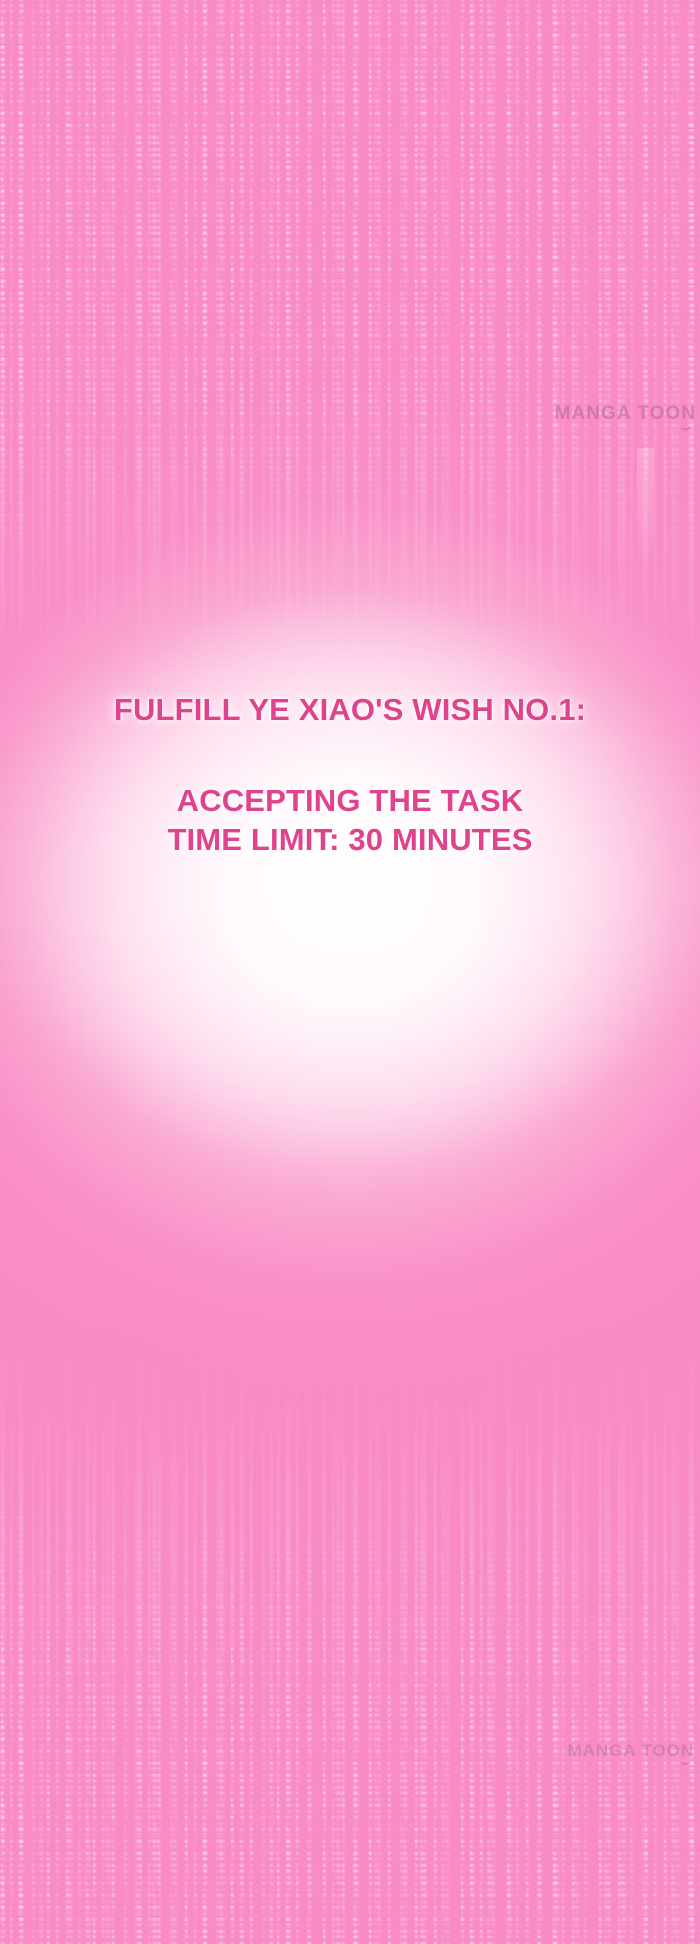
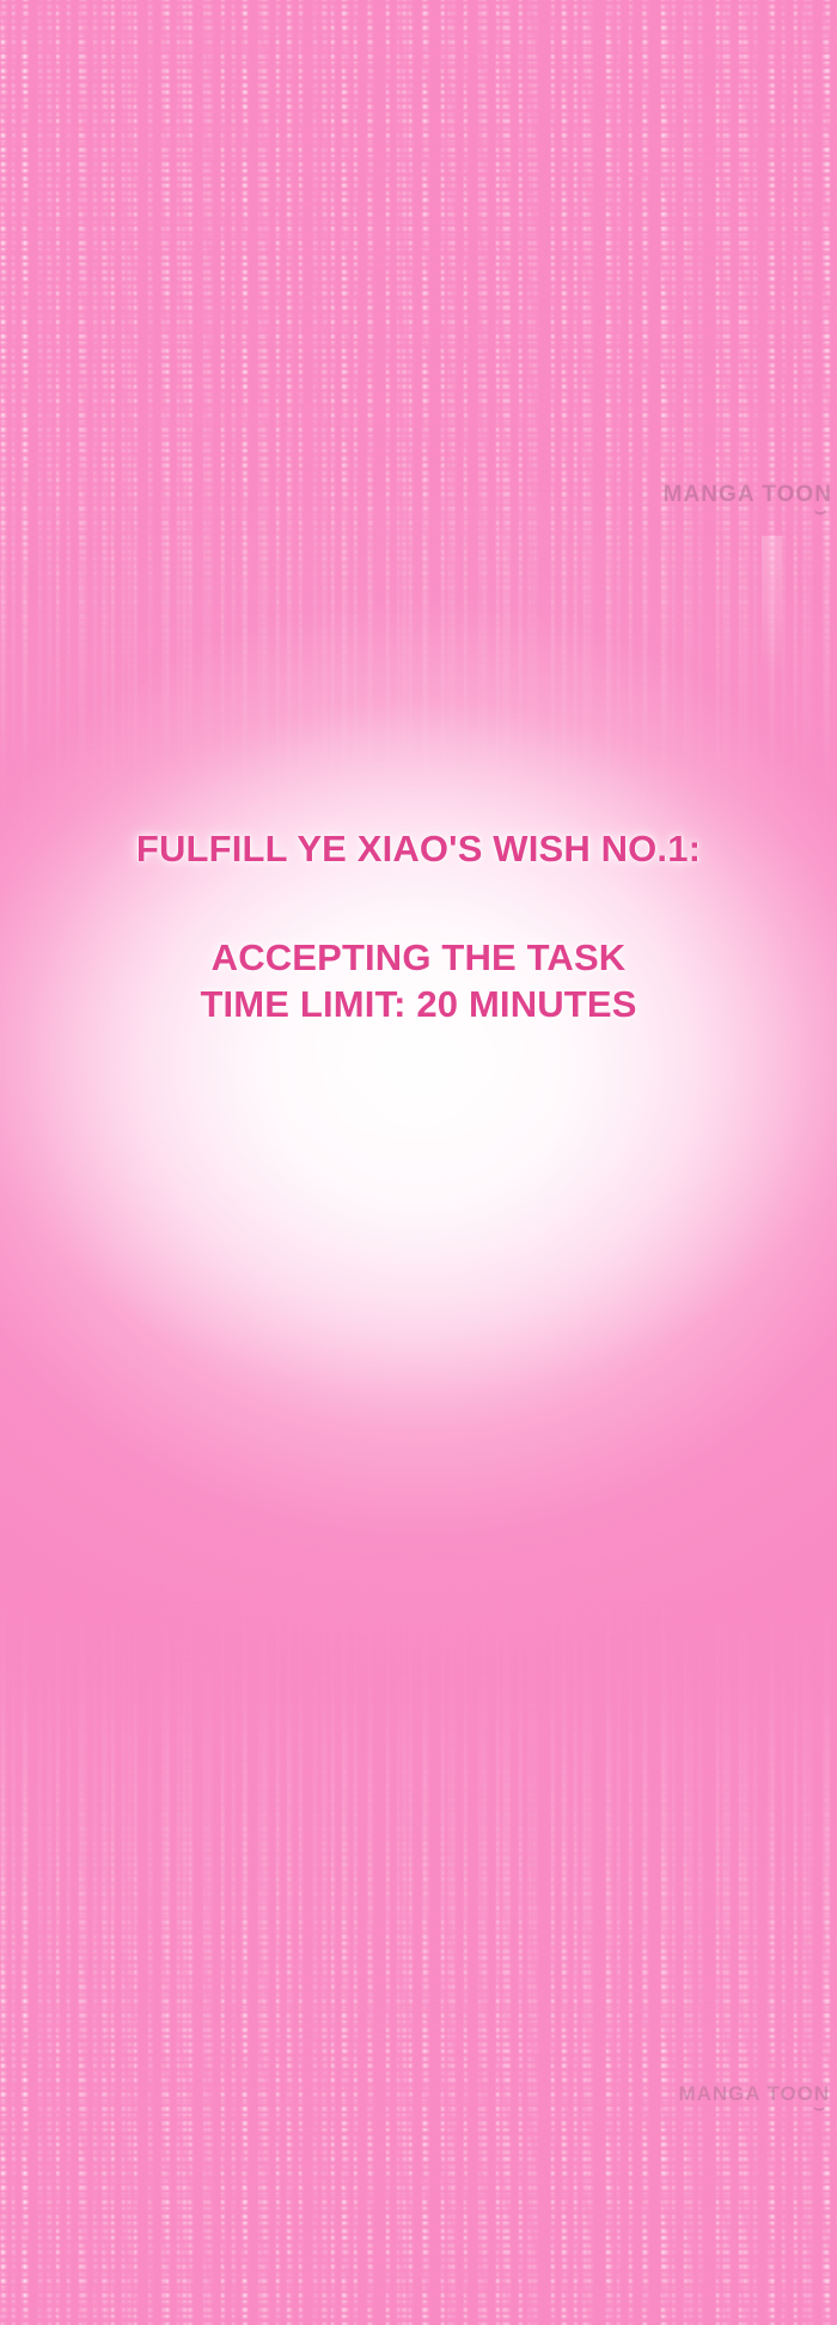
  MANGA TOON
  ⌣
  FULFILL YE XIAO'S WISH NO.1:
  ACCEPTING THE TASK
- TIME LIMIT: 30 MINUTES
+ TIME LIMIT: 20 MINUTES
  MANGA TOON
  ⌣
